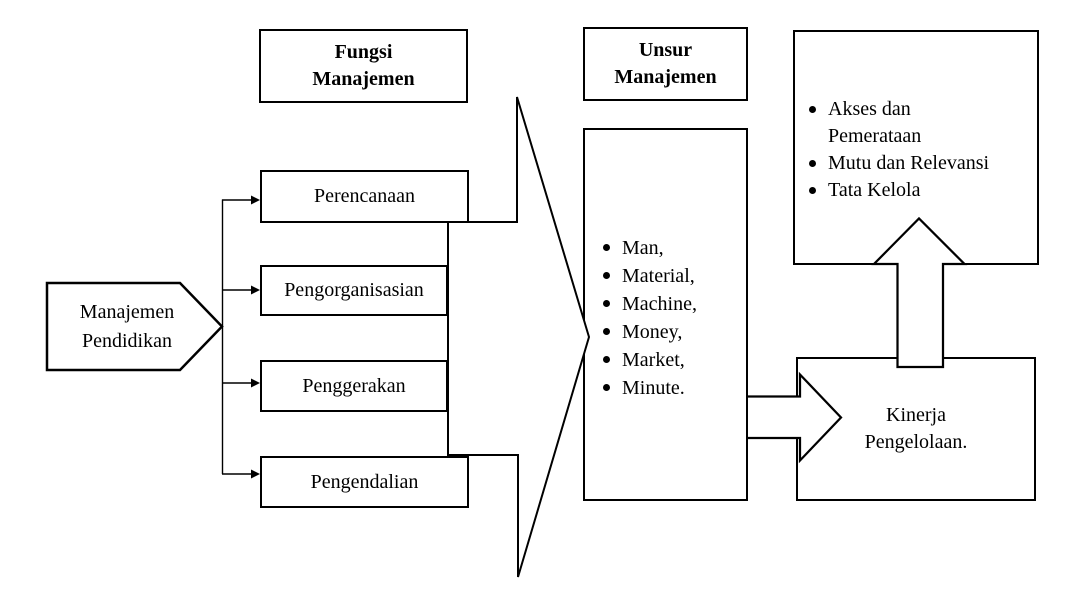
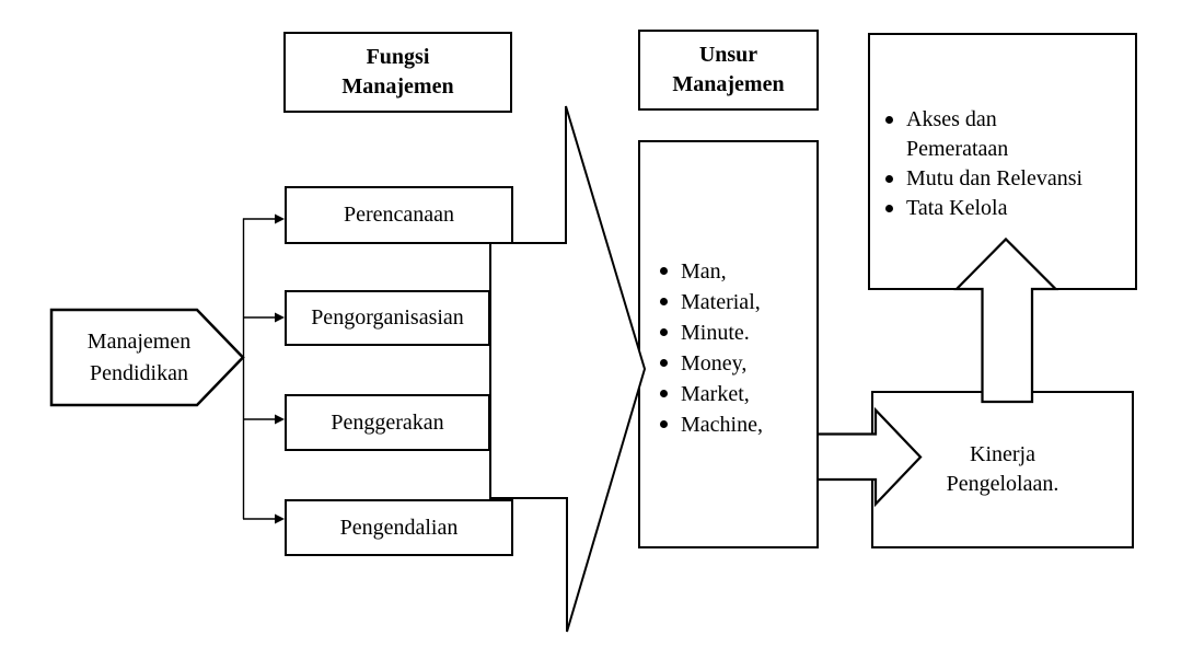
  Manajemen
  Pendidikan
  Fungsi
  Manajemen
  Unsur
  Manajemen
  Perencanaan
  Pengorganisasian
  Penggerakan
  Pengendalian
  Man,
  Material,
- Machine,
+ Minute.
  Money,
  Market,
- Minute.
+ Machine,
  Akses dan
  Pemerataan
  Mutu dan Relevansi
  Tata Kelola
  Kinerja
  Pengelolaan.
